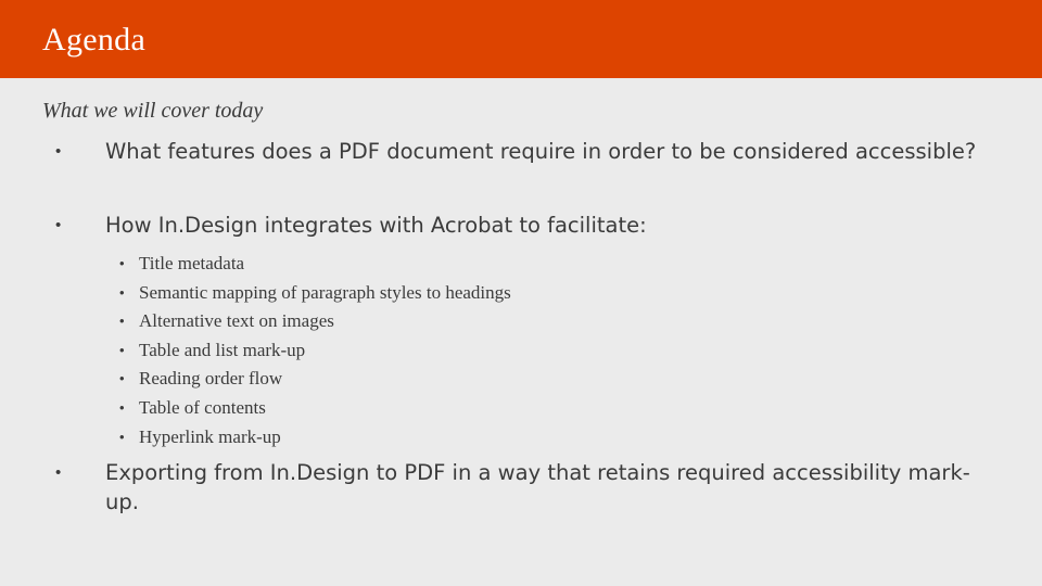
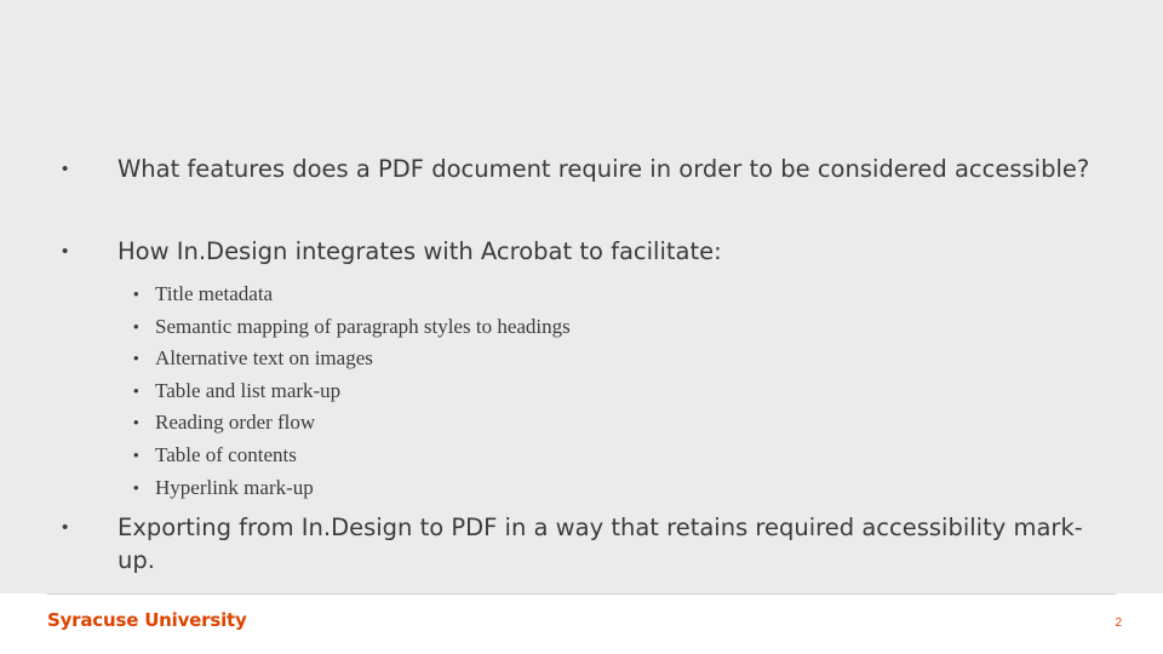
- Agenda
- What we will cover today
  •
  What features does a PDF document require in order to be considered accessible?
  •
  How In.Design integrates with Acrobat to facilitate:
  •
  Title metadata
  •
  Semantic mapping of paragraph styles to headings
  •
  Alternative text on images
  •
  Table and list mark-up
  •
  Reading order flow
  •
  Table of contents
  •
  Hyperlink mark-up
  •
  Exporting from In.Design to PDF in a way that retains required accessibility mark-up.
+ Syracuse University
+ 2
